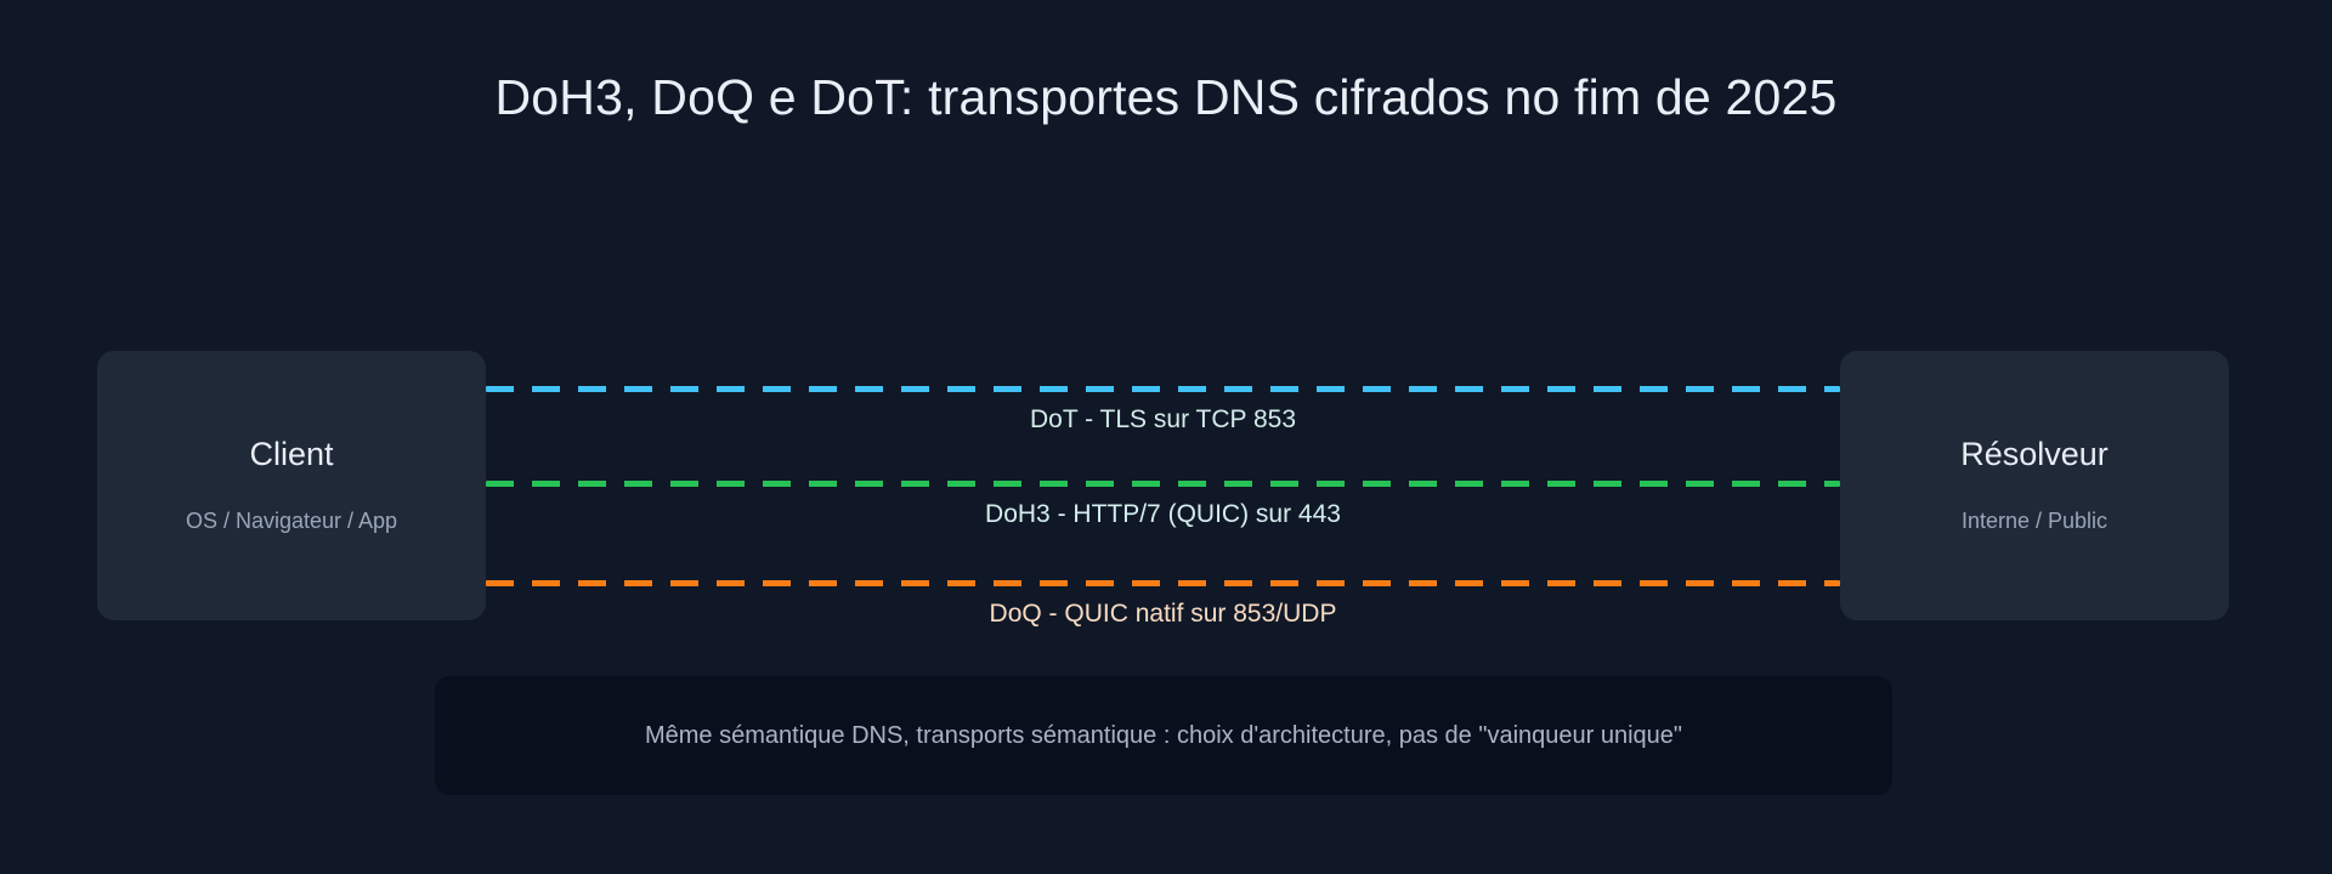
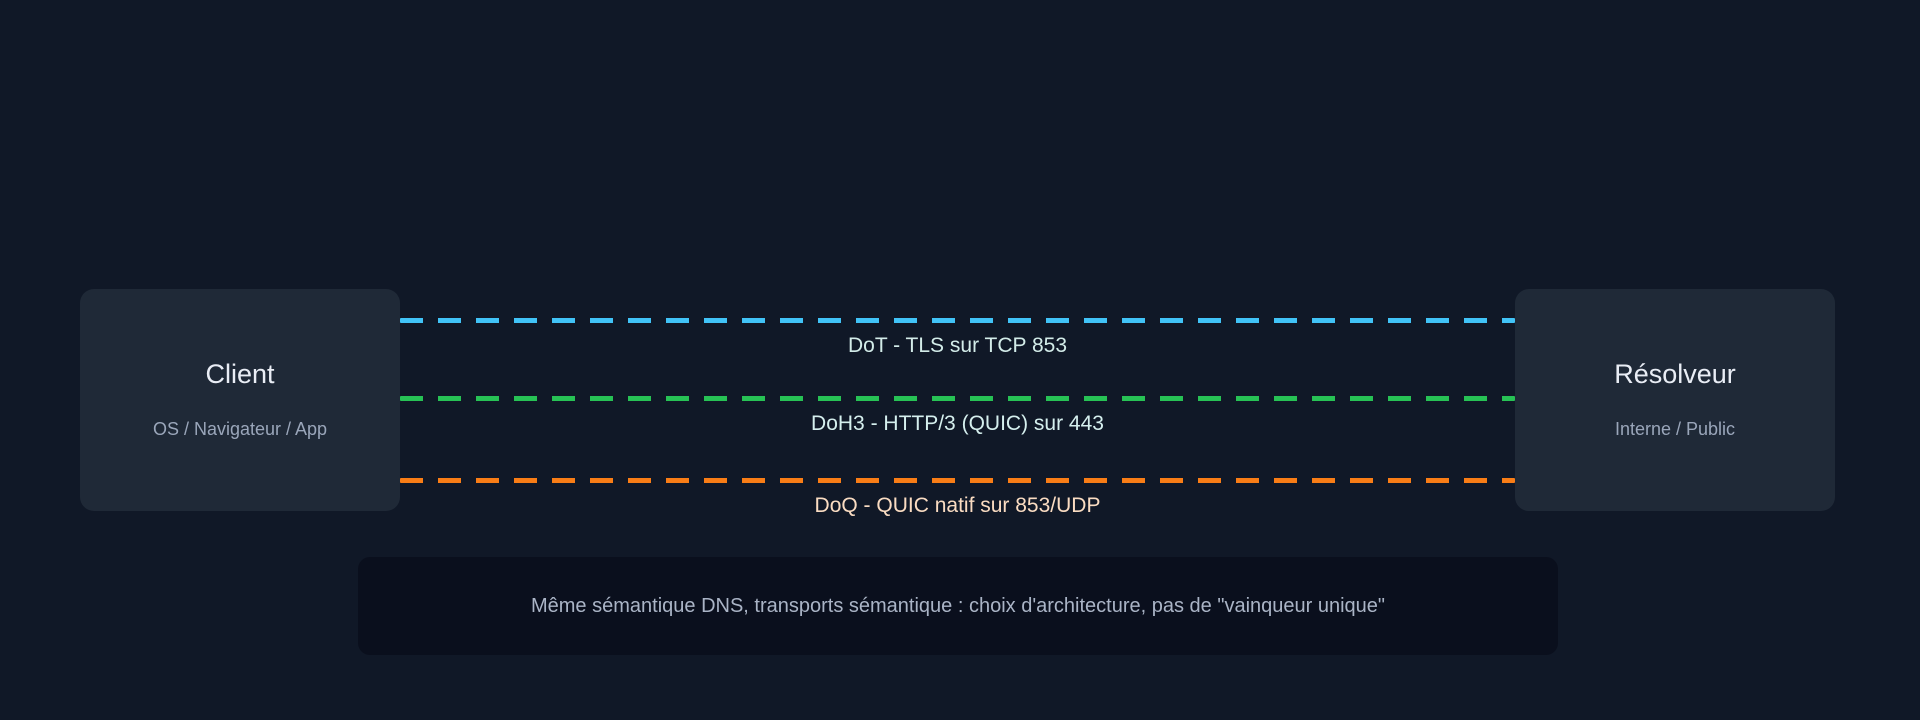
- DoH3, DoQ e DoT: transportes DNS cifrados no fim de 2025
  Client
  OS / Navigateur / App
  Résolveur
  Interne / Public
  DoT - TLS sur TCP 853
- DoH3 - HTTP/7 (QUIC) sur 443
+ DoH3 - HTTP/3 (QUIC) sur 443
  DoQ - QUIC natif sur 853/UDP
  Même sémantique DNS, transports sémantique : choix d'architecture, pas de "vainqueur unique"
